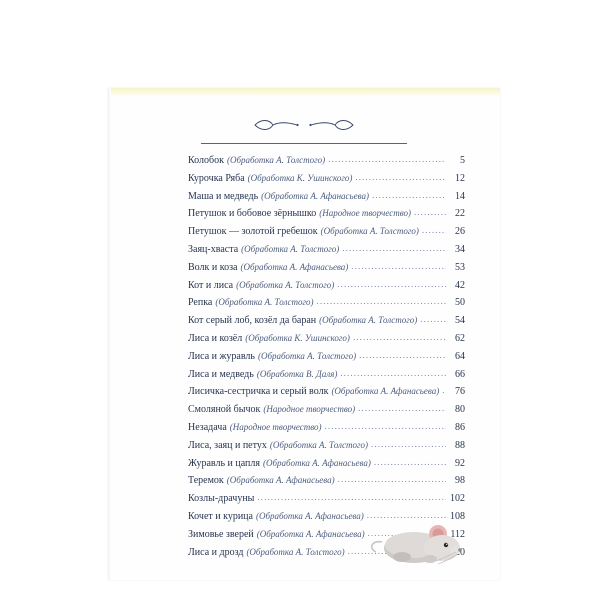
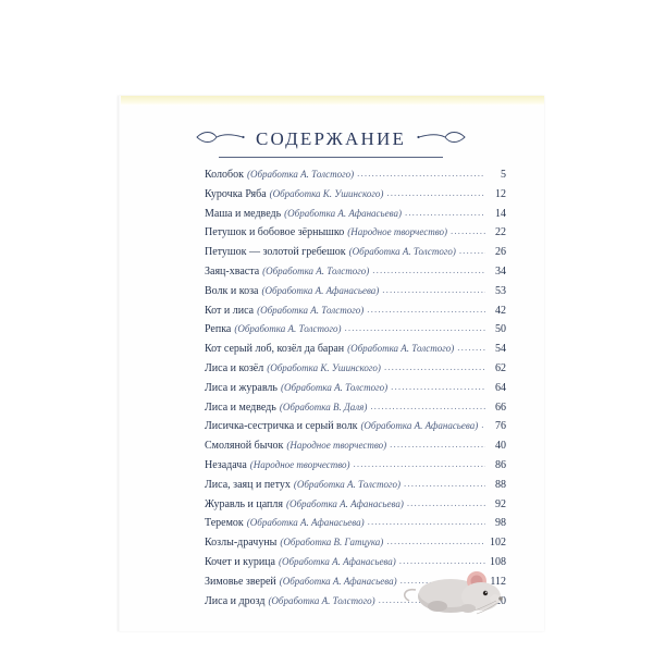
+ СОДЕРЖАНИЕ
  Колобок
  (Обработка А. Толстого)
  5
  Курочка Ряба
  (Обработка К. Ушинского)
  12
  Маша и медведь
  (Обработка А. Афанасьева)
  14
  Петушок и бобовое зёрнышко
  (Народное творчество)
  22
  Петушок — золотой гребешок
  (Обработка А. Толстого)
  26
  Заяц-хваста
  (Обработка А. Толстого)
  34
  Волк и коза
  (Обработка А. Афанасьева)
  53
  Кот и лиса
  (Обработка А. Толстого)
  42
  Репка
  (Обработка А. Толстого)
  50
  Кот серый лоб, козёл да баран
  (Обработка А. Толстого)
  54
  Лиса и козёл
  (Обработка К. Ушинского)
  62
  Лиса и журавль
  (Обработка А. Толстого)
  64
  Лиса и медведь
  (Обработка В. Даля)
  66
  Лисичка-сестричка и серый волк
  (Обработка А. Афанасьева)
  76
  Смоляной бычок
  (Народное творчество)
- 80
+ 40
  Незадача
  (Народное творчество)
  86
  Лиса, заяц и петух
  (Обработка А. Толстого)
  88
  Журавль и цапля
  (Обработка А. Афанасьева)
  92
  Теремок
  (Обработка А. Афанасьева)
  98
  Козлы-драчуны
+ (Обработка В. Гатцука)
  102
  Кочет и курица
  (Обработка А. Афанасьева)
  108
  Зимовье зверей
  (Обработка А. Афанасьева)
  112
  Лиса и дрозд
  (Обработка А. Толстого)
